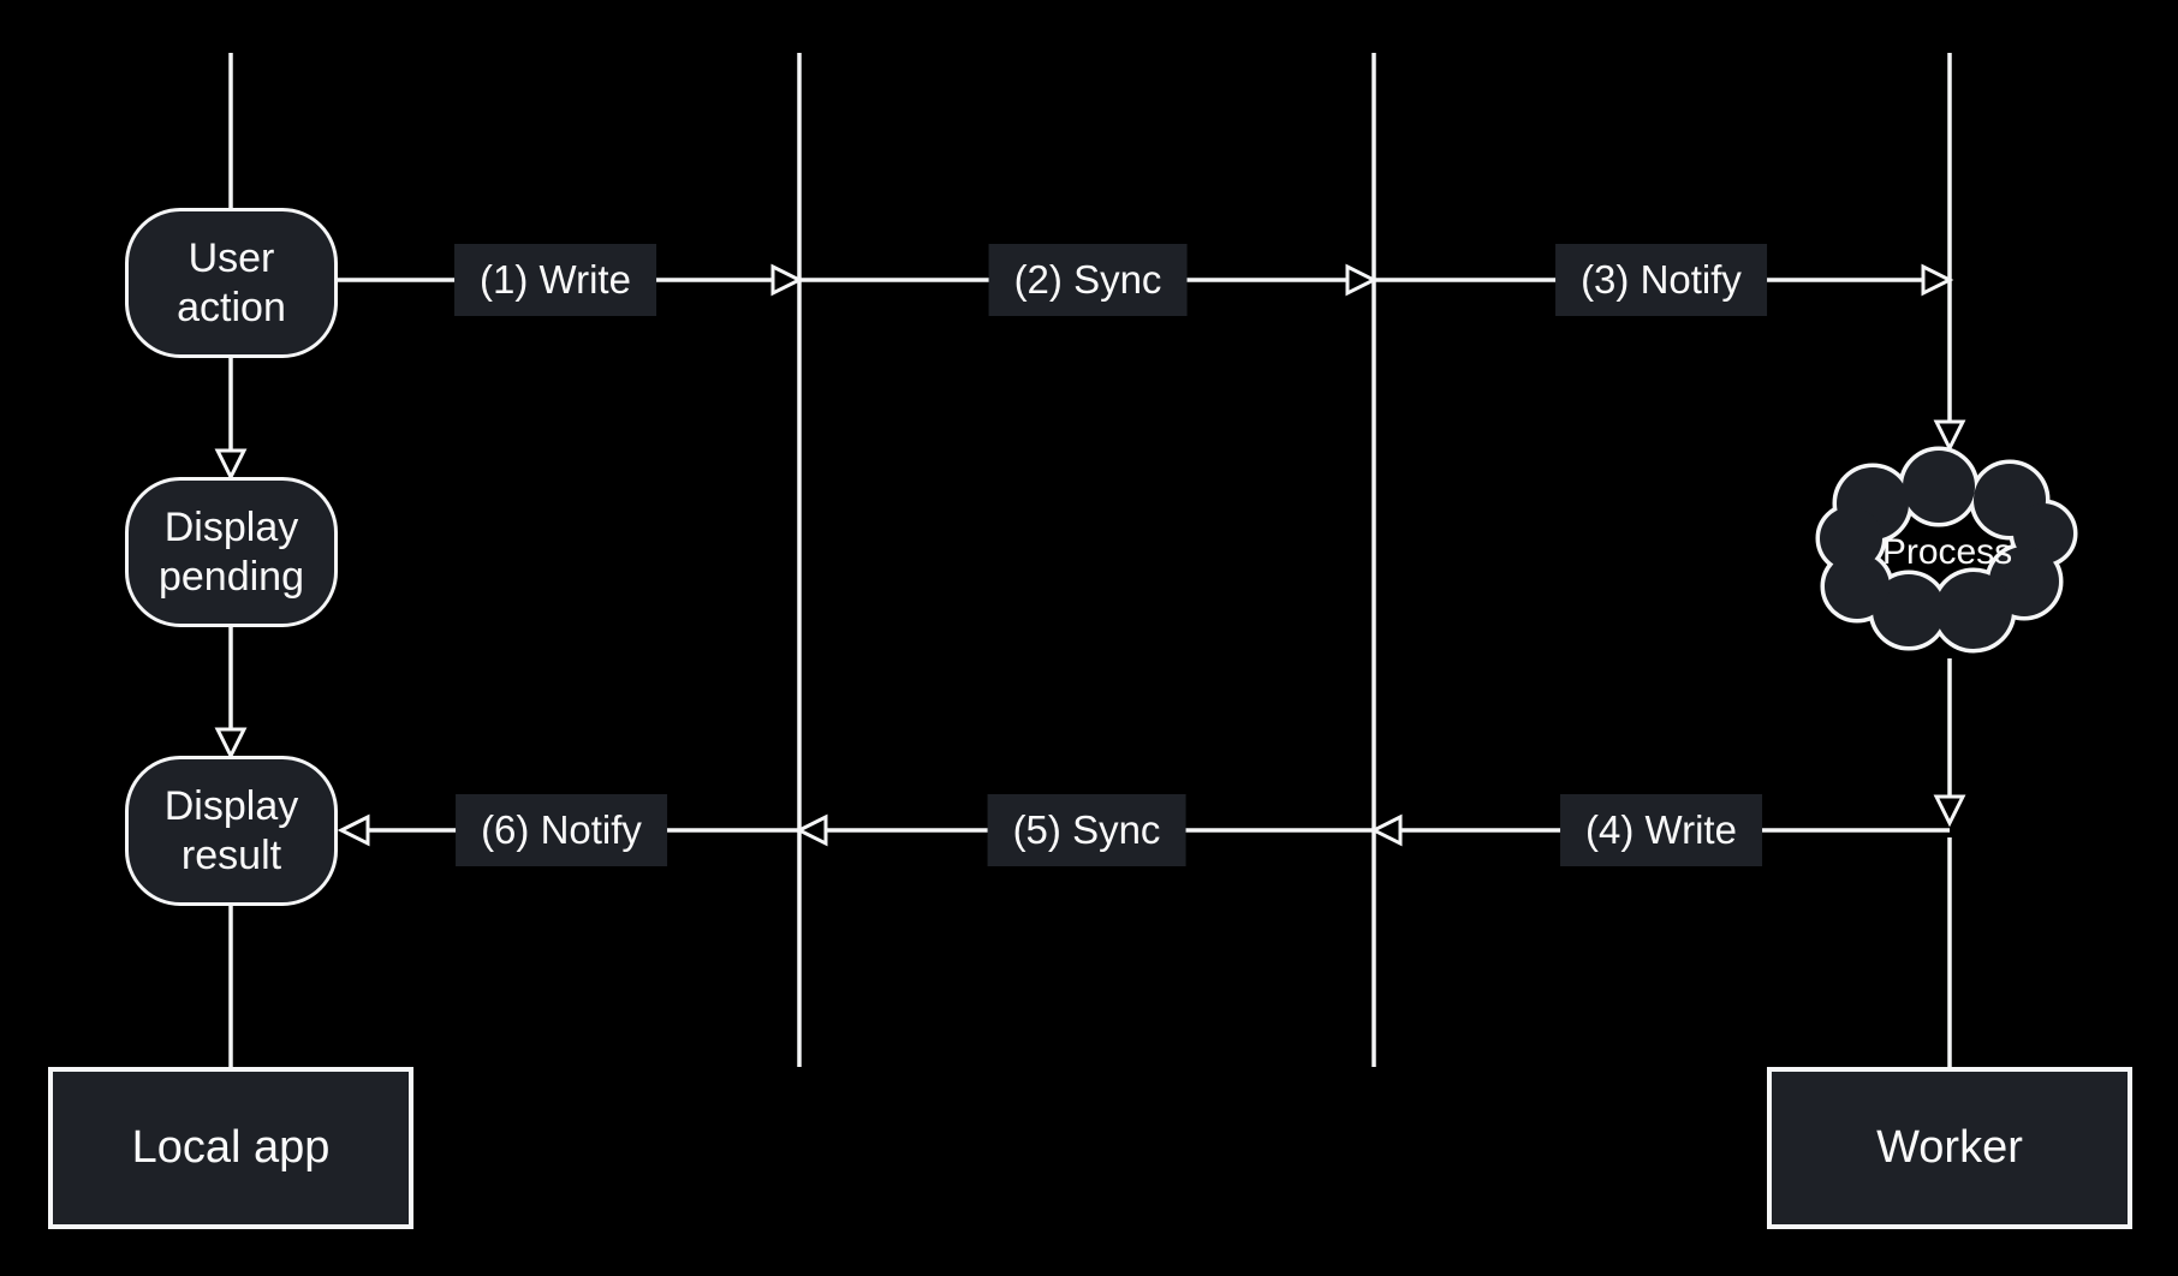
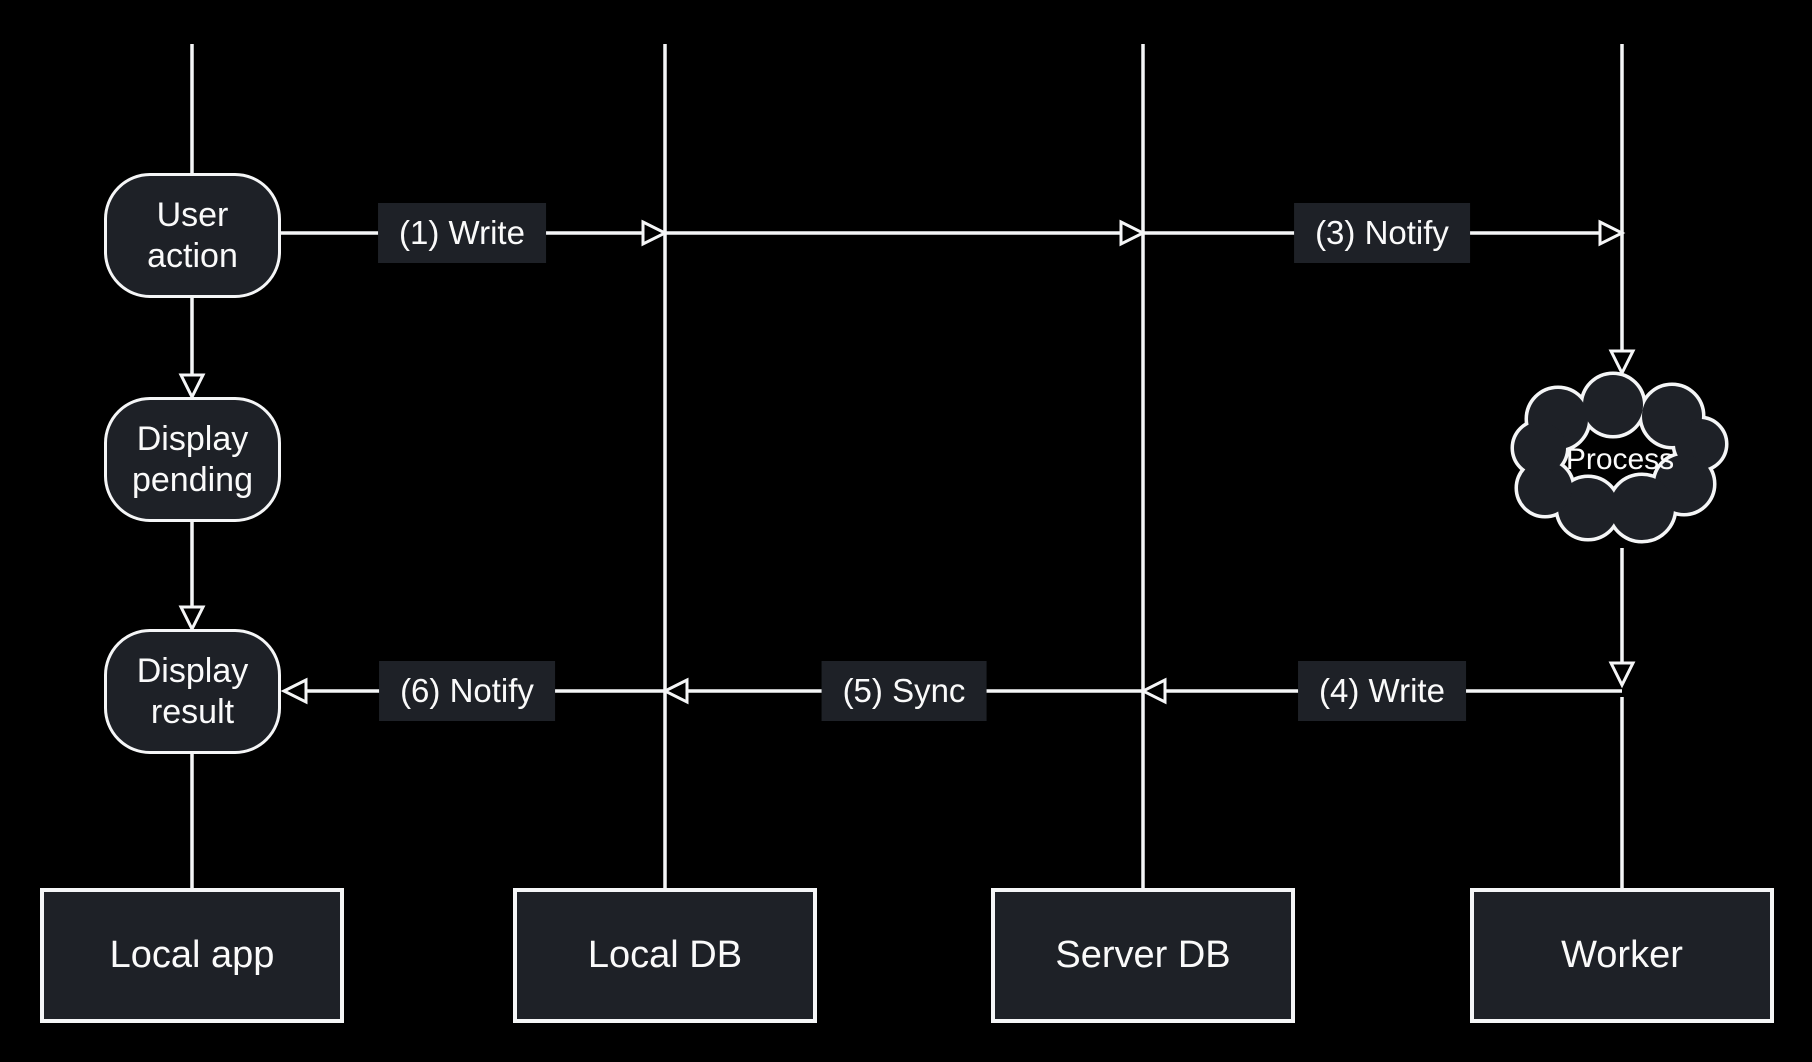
  User
  action
  Display
  pending
  Display
  result
  Process
  (1) Write
- (2) Sync
  (3) Notify
  (4) Write
  (5) Sync
  (6) Notify
  Local app
+ Local DB
+ Server DB
  Worker
